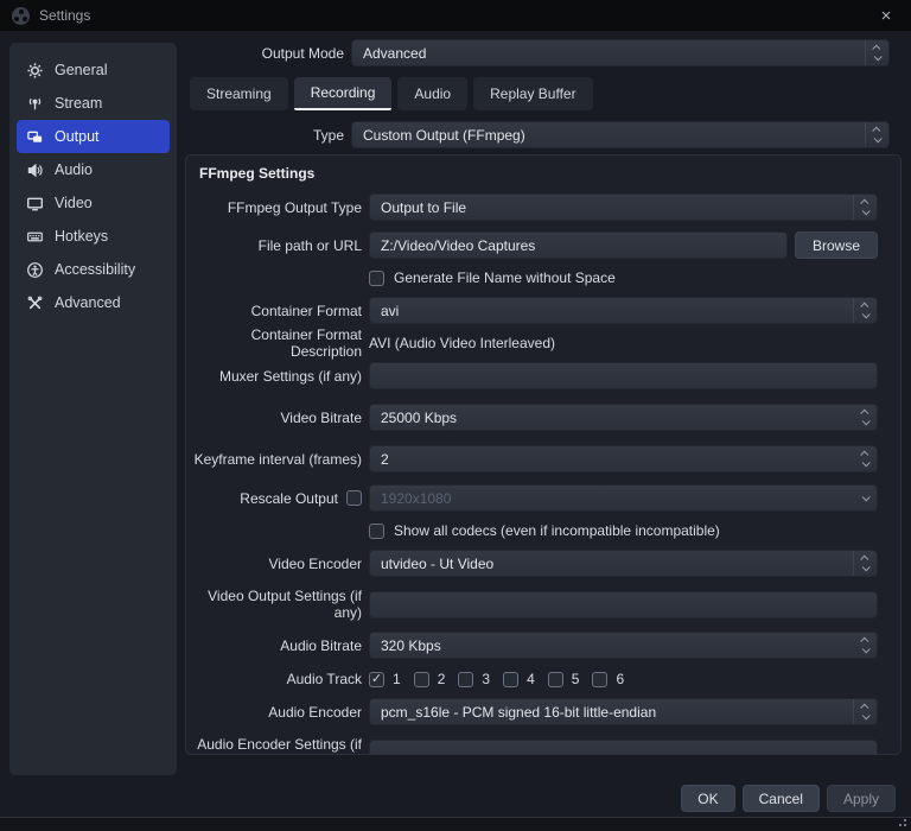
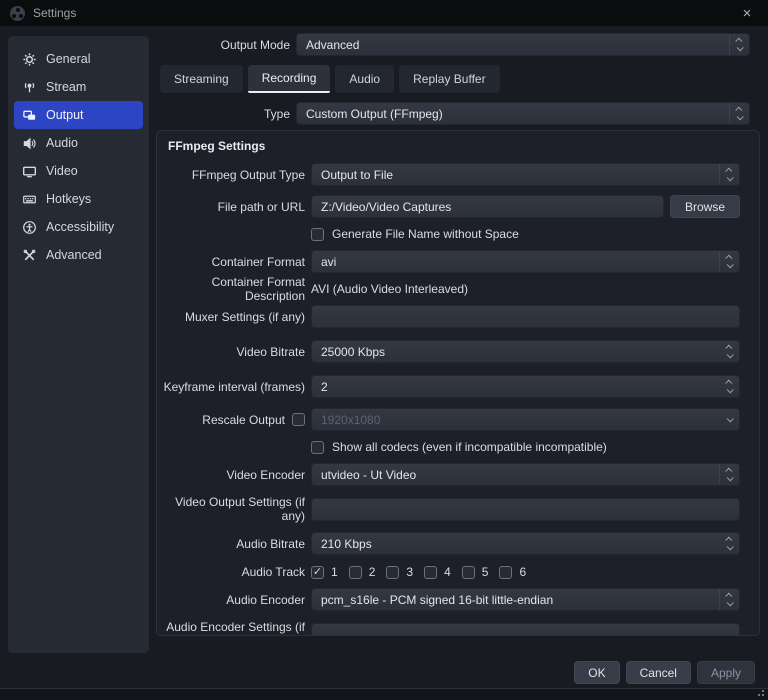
  Settings
  ×
  General
  Stream
  Output
  Audio
  Video
  Hotkeys
  Accessibility
  Advanced
  Output Mode
  Advanced
  Streaming
  Recording
  Audio
  Replay Buffer
  Type
  Custom Output (FFmpeg)
  FFmpeg Settings
  FFmpeg Output Type
  Output to File
  File path or URL
  Z:/Video/Video Captures
  Browse
  Generate File Name without Space
  Container Format
  avi
  Container Format Description
  AVI (Audio Video Interleaved)
  Muxer Settings (if any)
  Video Bitrate
  25000 Kbps
  Keyframe interval (frames)
  2
  Rescale Output
  1920x1080
  Show all codecs (even if incompatible incompatible)
  Video Encoder
  utvideo - Ut Video
  Video Output Settings (if any)
  Audio Bitrate
- 320 Kbps
+ 210 Kbps
  Audio Track
  ✓
  1
  2
  3
  4
  5
  6
  Audio Encoder
  pcm_s16le - PCM signed 16-bit little-endian
  Audio Encoder Settings (if
  OK
  Cancel
  Apply
